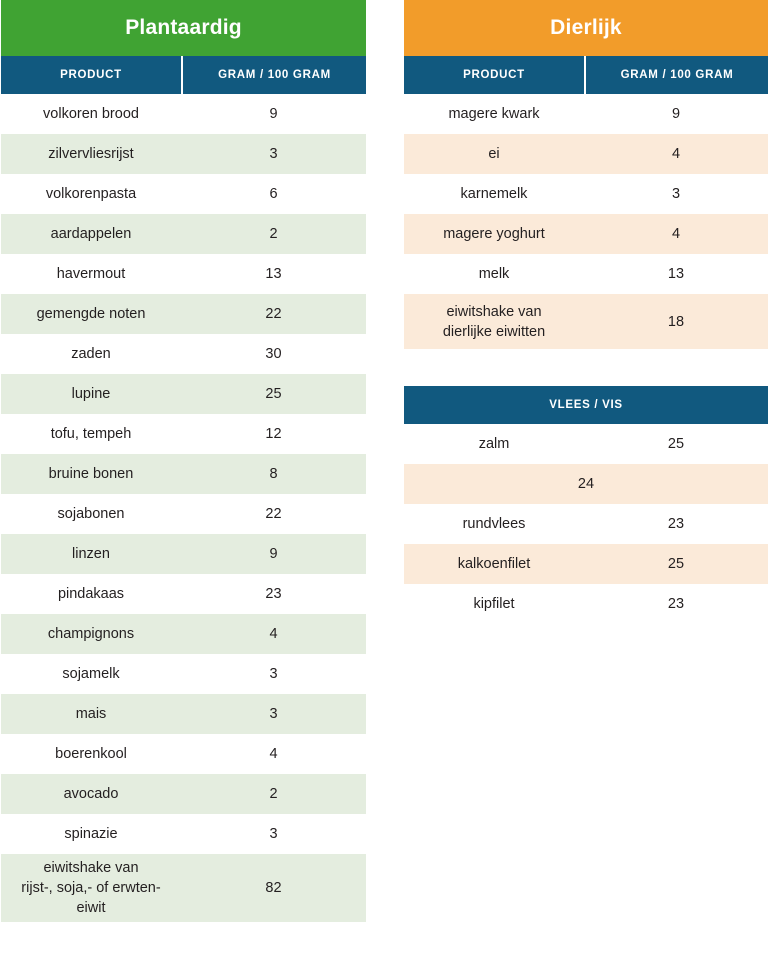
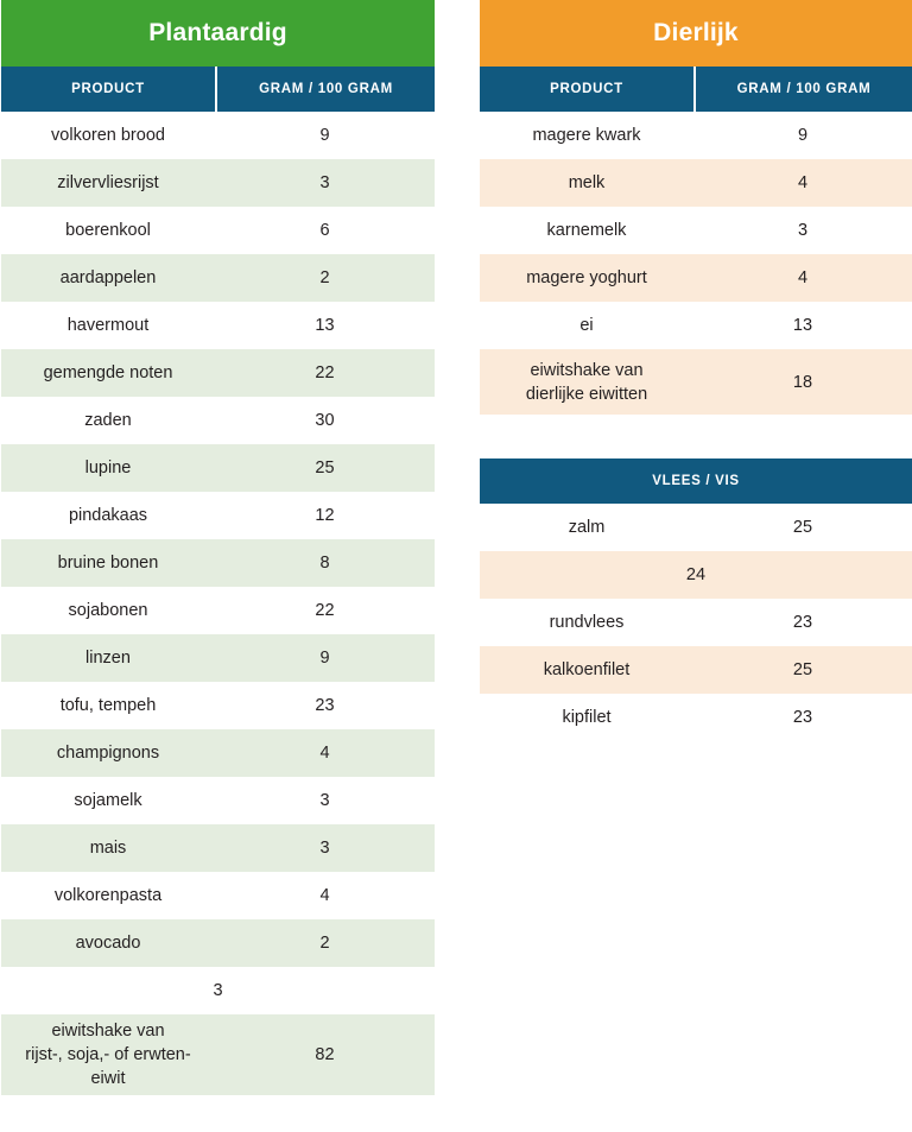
  Plantaardig
  PRODUCT
  GRAM / 100 GRAM
  volkoren brood
  9
  zilvervliesrijst
  3
- volkorenpasta
+ boerenkool
  6
  aardappelen
  2
  havermout
  13
  gemengde noten
  22
  zaden
  30
  lupine
  25
- tofu, tempeh
+ pindakaas
  12
  bruine bonen
  8
  sojabonen
  22
  linzen
  9
- pindakaas
+ tofu, tempeh
  23
  champignons
  4
  sojamelk
  3
  mais
  3
- boerenkool
+ volkorenpasta
  4
  avocado
  2
- spinazie
  3
  eiwitshake van
  rijst-, soja,- of erwten-
  eiwit
  82
  Dierlijk
  PRODUCT
  GRAM / 100 GRAM
  magere kwark
  9
- ei
+ melk
  4
  karnemelk
  3
  magere yoghurt
  4
- melk
+ ei
  13
  eiwitshake van
  dierlijke eiwitten
  18
  VLEES / VIS
  zalm
  25
  24
  rundvlees
  23
  kalkoenfilet
  25
  kipfilet
  23
